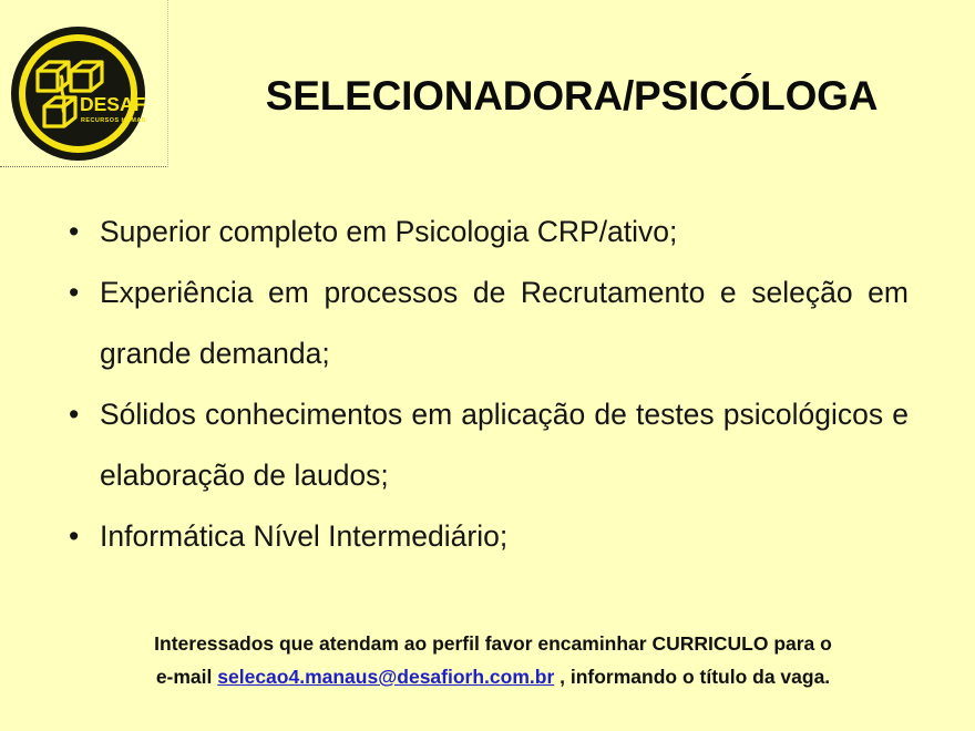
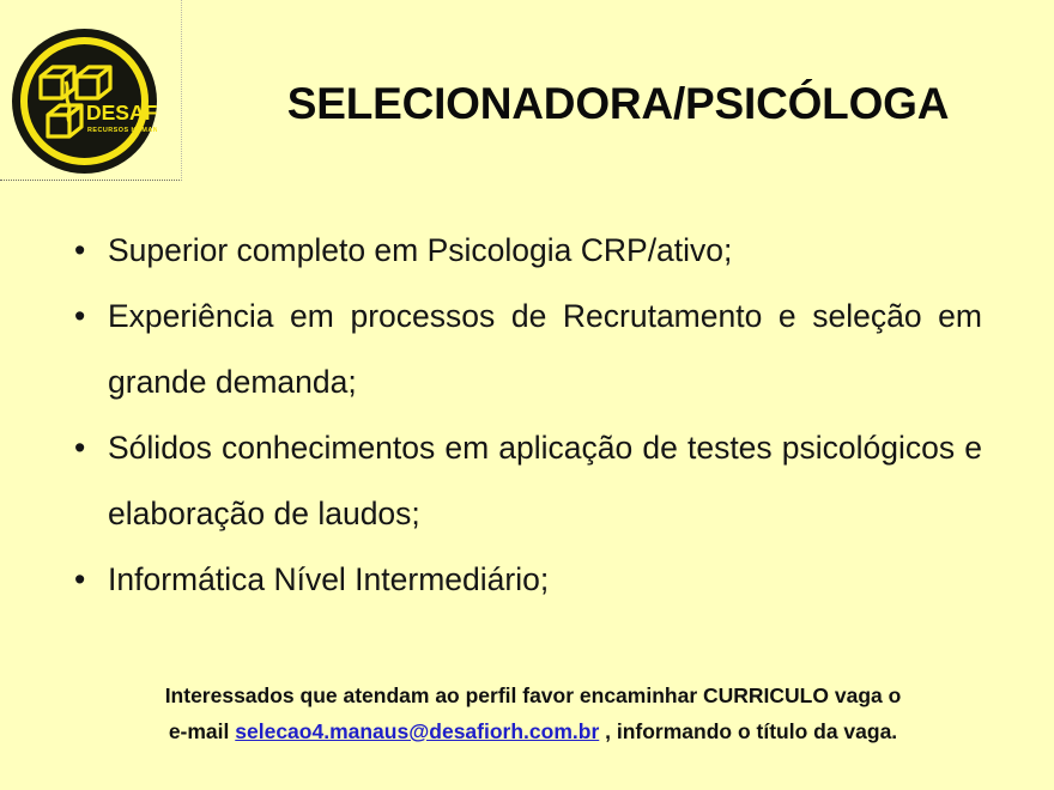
  DESAF
  SELECIONADORA/PSICÓLOGA
  •
  Superior completo em Psicologia CRP/ativo;
  •
  Experiência em processos de Recrutamento e seleção em grande demanda;
  •
  Sólidos conhecimentos em aplicação de testes psicológicos e elaboração de laudos;
  •
  Informática Nível Intermediário;
- Interessados que atendam ao perfil favor encaminhar CURRICULO para o
+ Interessados que atendam ao perfil favor encaminhar CURRICULO vaga o
  e-mail selecao4.manaus@desafiorh.com.br , informando o título da vaga.
